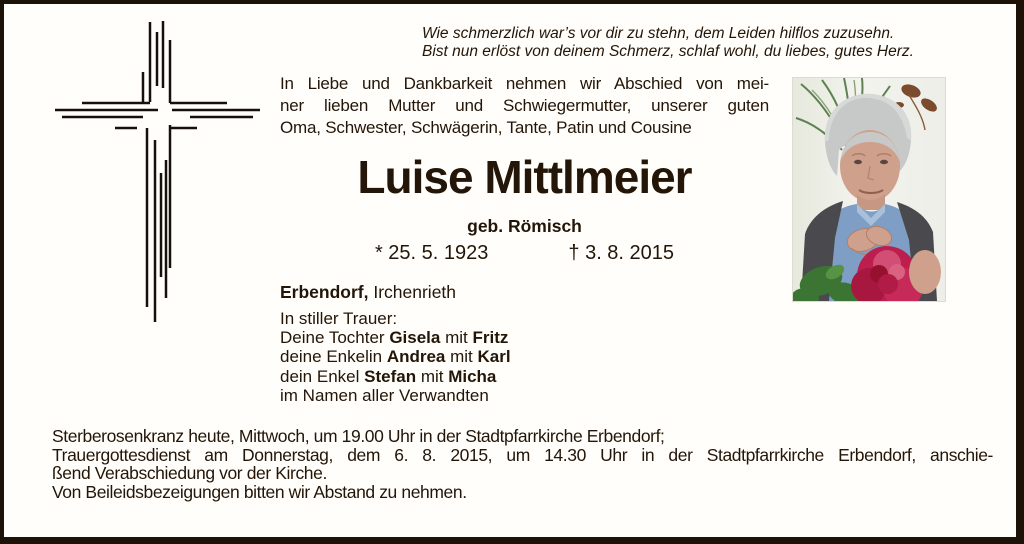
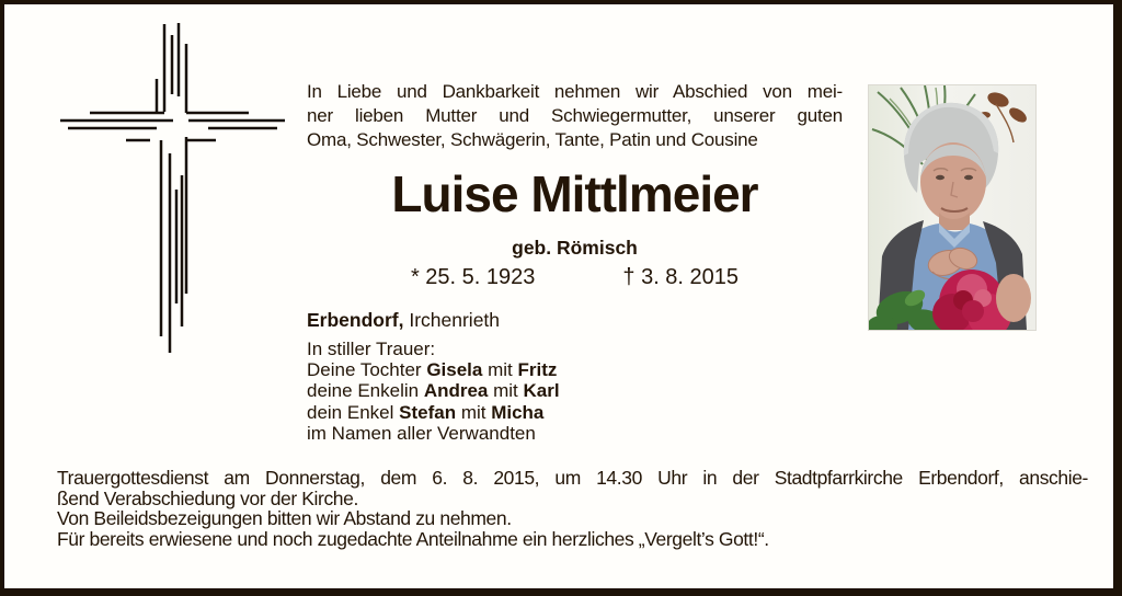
- Wie schmerzlich war’s vor dir zu stehn, dem Leiden hilflos zuzusehn.
- Bist nun erlöst von deinem Schmerz, schlaf wohl, du liebes, gutes Herz.
  In Liebe und Dankbarkeit nehmen wir Abschied von mei-
  ner lieben Mutter und Schwiegermutter, unserer guten
  Oma, Schwester, Schwägerin, Tante, Patin und Cousine
  Luise Mittlmeier
  geb. Römisch
  * 25. 5. 1923
  † 3. 8. 2015
  Erbendorf, Irchenrieth
  In stiller Trauer:
  Deine Tochter Gisela mit Fritz
  deine Enkelin Andrea mit Karl
  dein Enkel Stefan mit Micha
  im Namen aller Verwandten
- Sterberosenkranz heute, Mittwoch, um 19.00 Uhr in der Stadtpfarrkirche Erbendorf;
  Trauergottesdienst am Donnerstag, dem 6. 8. 2015, um 14.30 Uhr in der Stadtpfarrkirche Erbendorf, anschie-
  ßend Verabschiedung vor der Kirche.
  Von Beileidsbezeigungen bitten wir Abstand zu nehmen.
+ Für bereits erwiesene und noch zugedachte Anteilnahme ein herzliches „Vergelt’s Gott!“.
